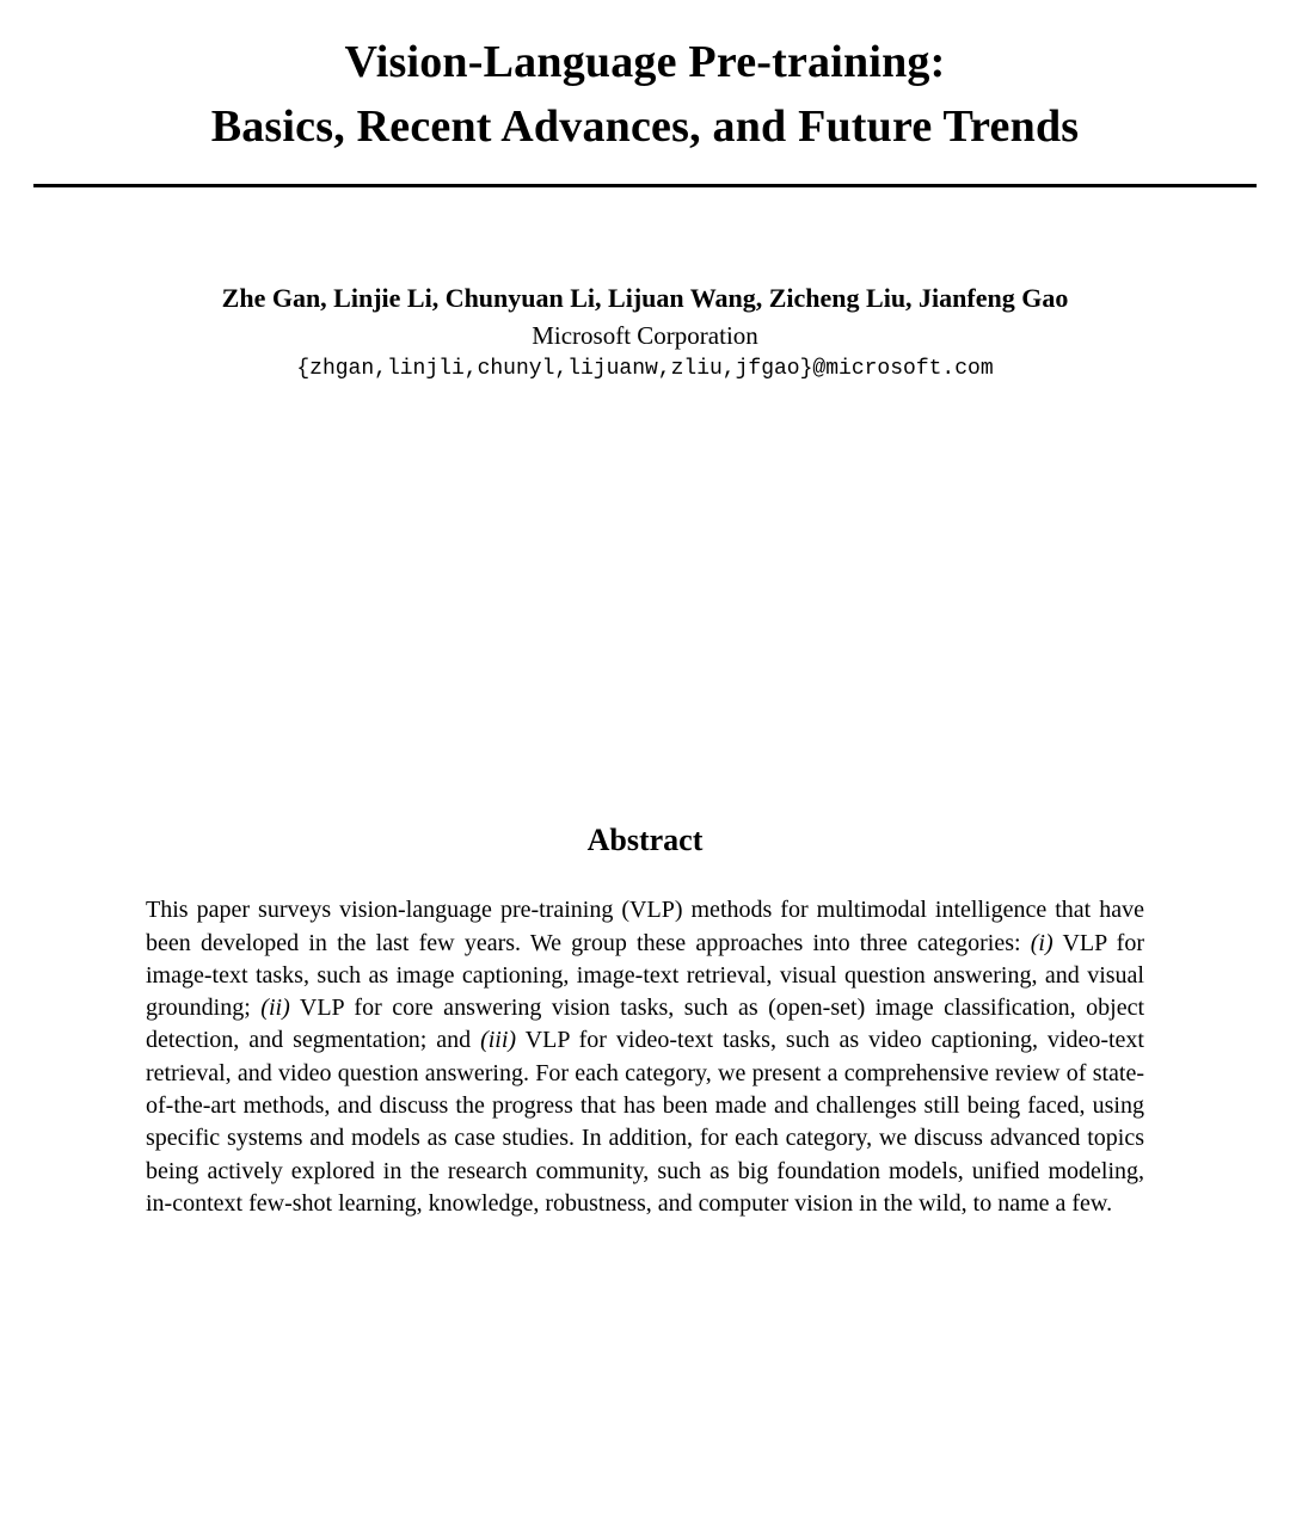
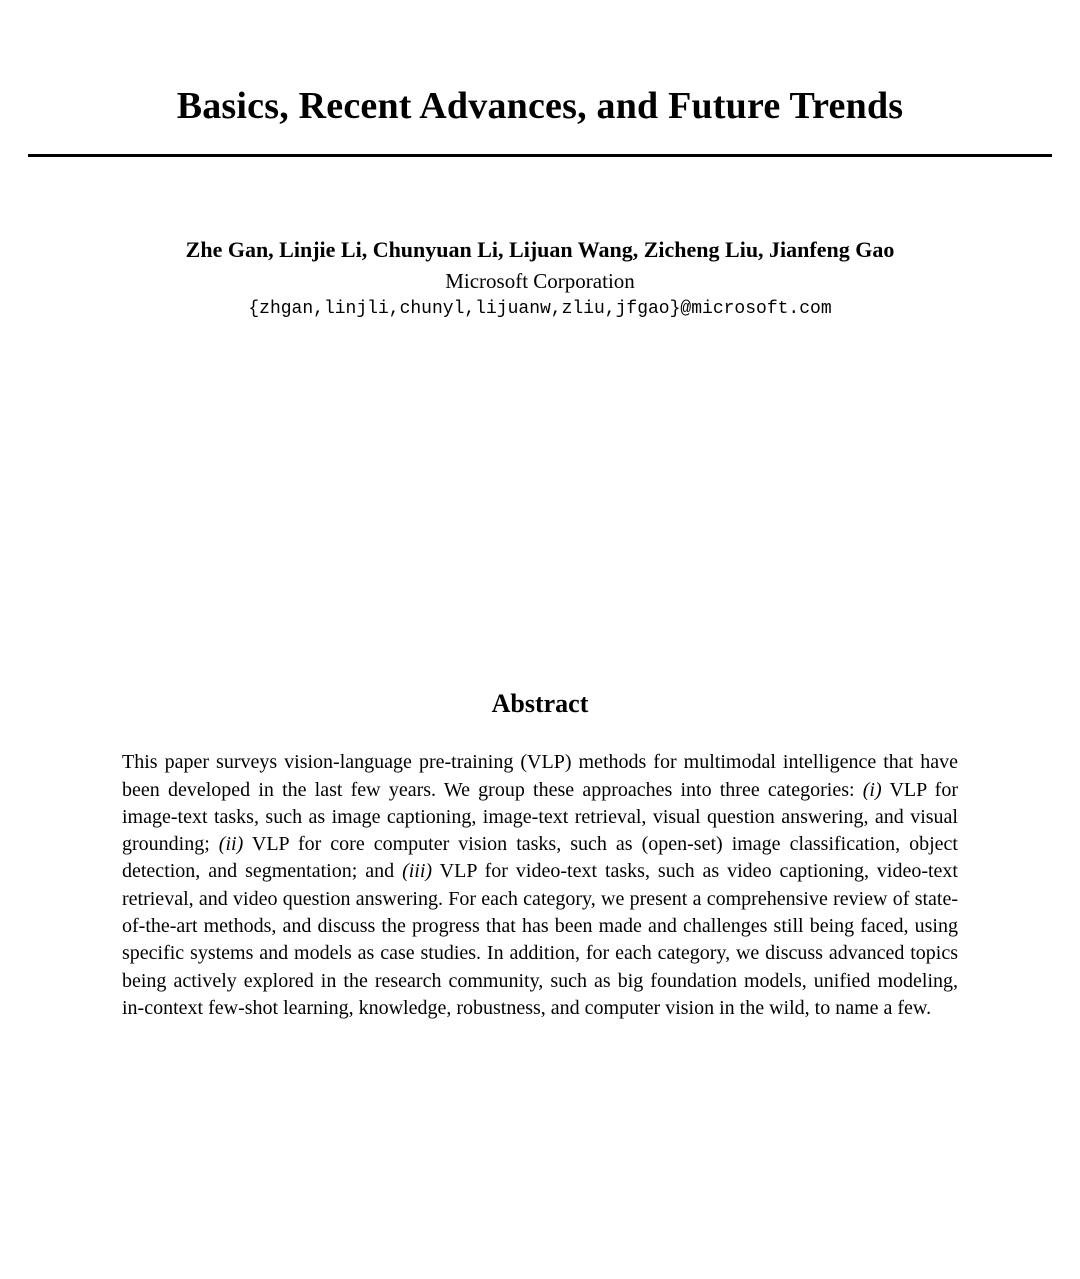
- Vision-Language Pre-training:
  Basics, Recent Advances, and Future Trends
  Zhe Gan, Linjie Li, Chunyuan Li, Lijuan Wang, Zicheng Liu, Jianfeng Gao
  Microsoft Corporation
  {zhgan,linjli,chunyl,lijuanw,zliu,jfgao}@microsoft.com
  Abstract
- This paper surveys vision-language pre-training (VLP) methods for multimodal intelligence that have been developed in the last few years. We group these approaches into three categories: (i) VLP for image-text tasks, such as image captioning, image-text retrieval, visual question answering, and visual grounding; (ii) VLP for core answering vision tasks, such as (open-set) image classification, object detection, and segmentation; and (iii) VLP for video-text tasks, such as video captioning, video-text retrieval, and video question answering. For each category, we present a comprehensive review of state-of-the-art methods, and discuss the progress that has been made and challenges still being faced, using specific systems and models as case studies. In addition, for each category, we discuss advanced topics being actively explored in the research community, such as big foundation models, unified modeling, in-context few-shot learning, knowledge, robustness, and computer vision in the wild, to name a few.
+ This paper surveys vision-language pre-training (VLP) methods for multimodal intelligence that have been developed in the last few years. We group these approaches into three categories: (i) VLP for image-text tasks, such as image captioning, image-text retrieval, visual question answering, and visual grounding; (ii) VLP for core computer vision tasks, such as (open-set) image classification, object detection, and segmentation; and (iii) VLP for video-text tasks, such as video captioning, video-text retrieval, and video question answering. For each category, we present a comprehensive review of state-of-the-art methods, and discuss the progress that has been made and challenges still being faced, using specific systems and models as case studies. In addition, for each category, we discuss advanced topics being actively explored in the research community, such as big foundation models, unified modeling, in-context few-shot learning, knowledge, robustness, and computer vision in the wild, to name a few.
